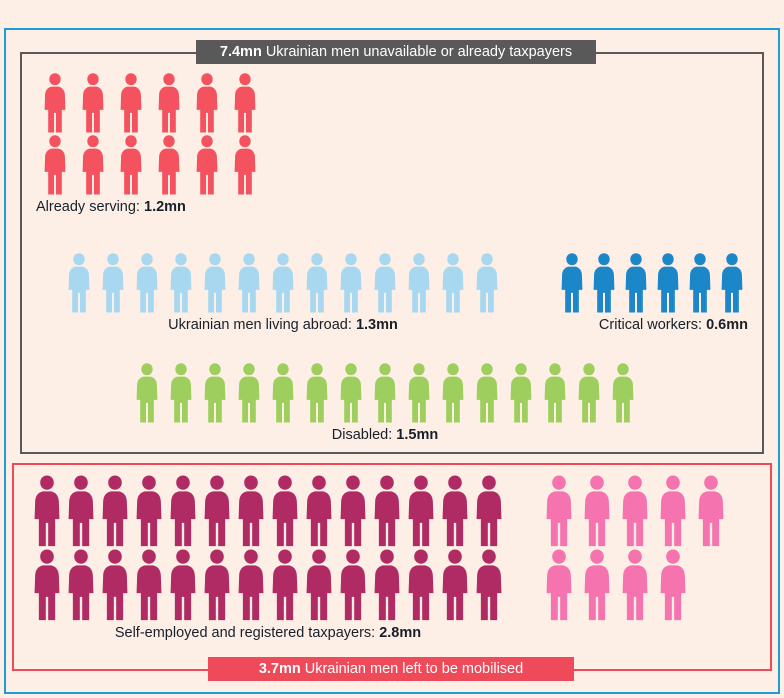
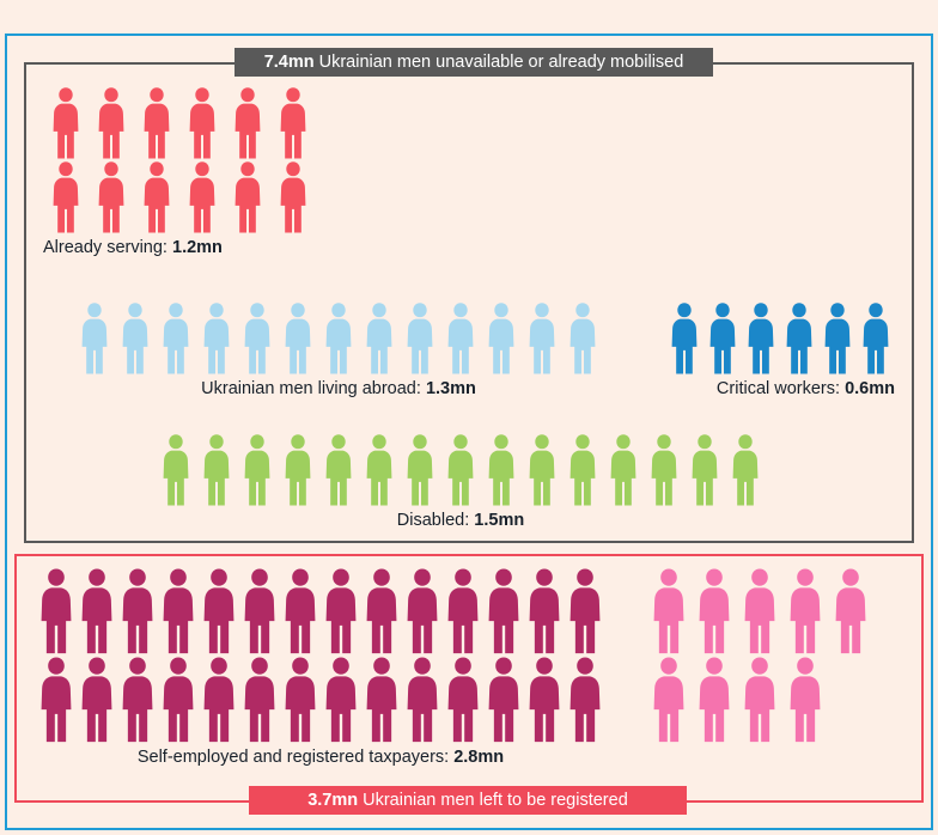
  7.4mn
- Ukrainian men unavailable or already taxpayers
+ Ukrainian men unavailable or already mobilised
  3.7mn
- Ukrainian men left to be mobilised
+ Ukrainian men left to be registered
  Already serving: 1.2mn
  Ukrainian men living abroad: 1.3mn
  Critical workers: 0.6mn
  Disabled: 1.5mn
  Self-employed and registered taxpayers: 2.8mn
